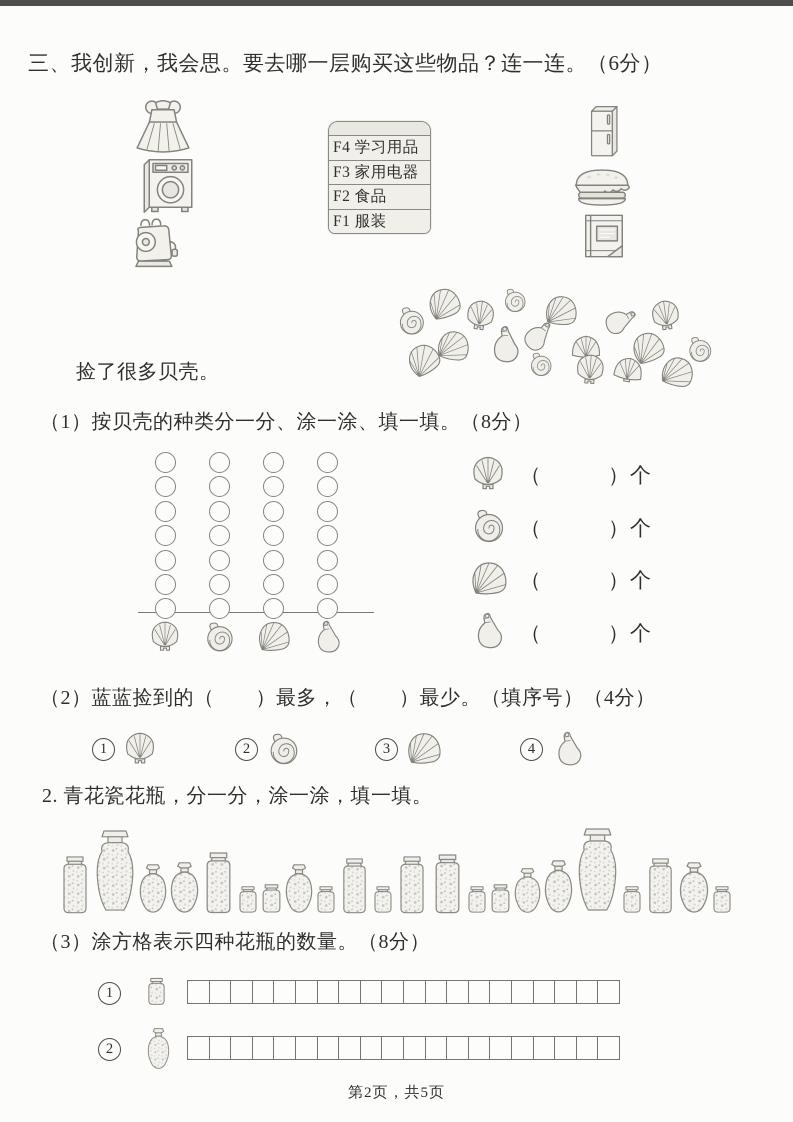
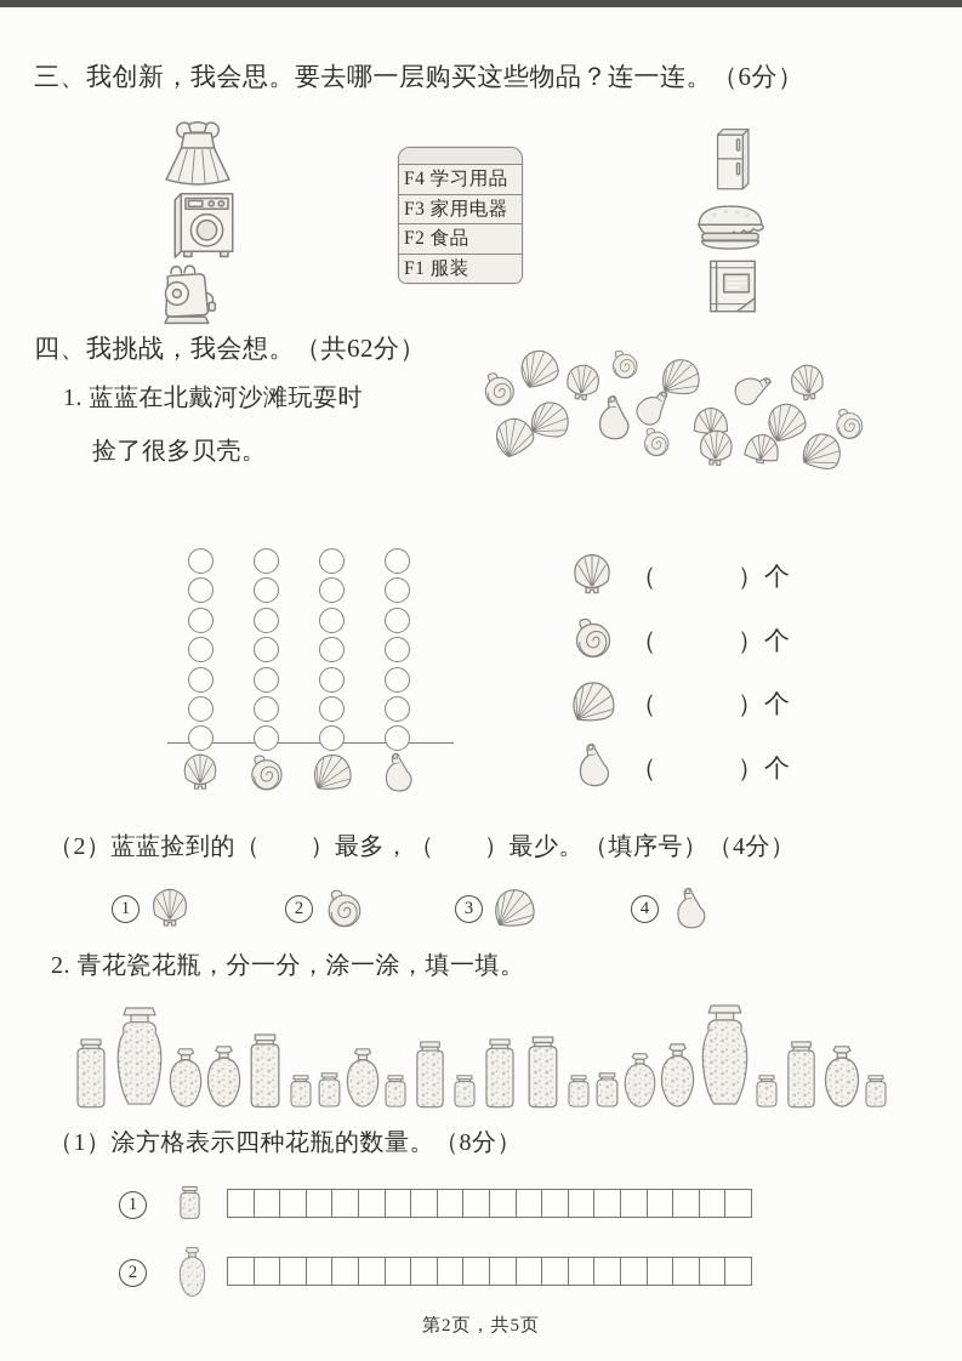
  三、我创新，我会思。要去哪一层购买这些物品？连一连。（6分）
  F4 学习用品
  F3 家用电器
  F2 食品
  F1 服装
+ 四、我挑战，我会想。（共62分）
+ 1. 蓝蓝在北戴河沙滩玩耍时
  捡了很多贝壳。
- （1）按贝壳的种类分一分、涂一涂、填一填。（8分）
  （ ）个
  （ ）个
  （ ）个
  （ ）个
  （2）蓝蓝捡到的（ ）最多，（ ）最少。（填序号）（4分）
  1
  2
  3
  4
  2. 青花瓷花瓶，分一分，涂一涂，填一填。
- （3）涂方格表示四种花瓶的数量。（8分）
+ （1）涂方格表示四种花瓶的数量。（8分）
  1
  2
  第2页，共5页
